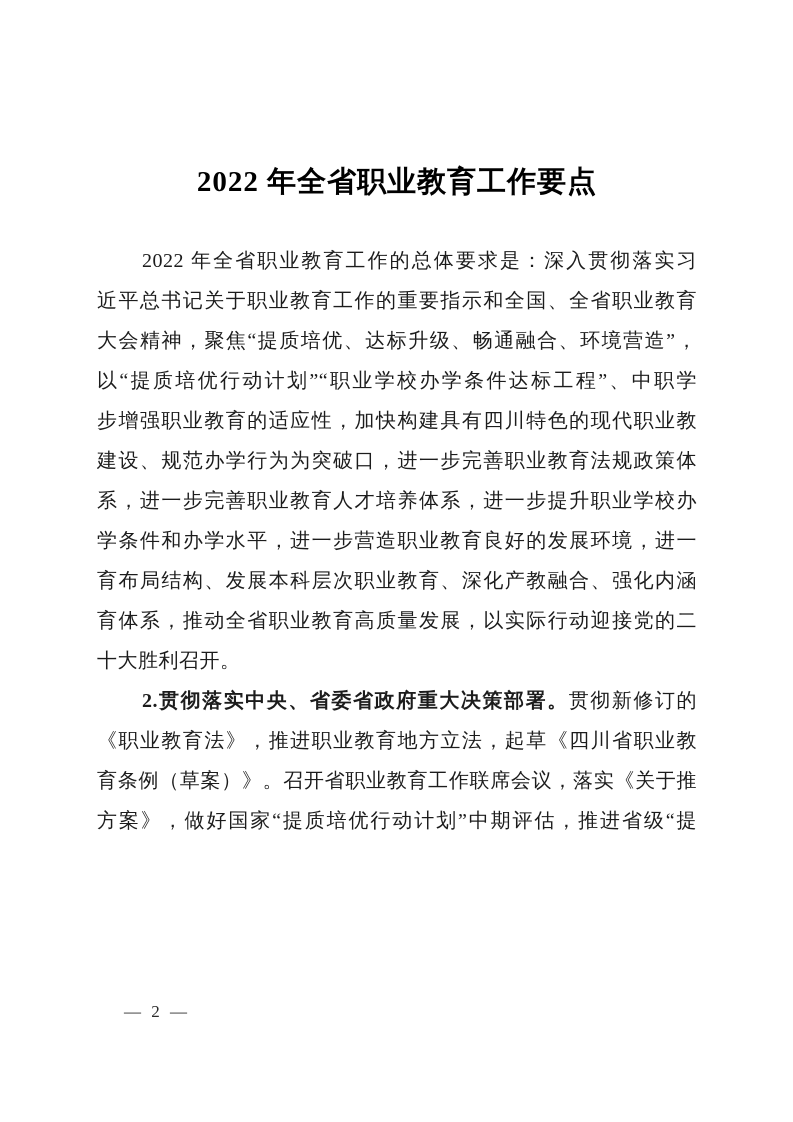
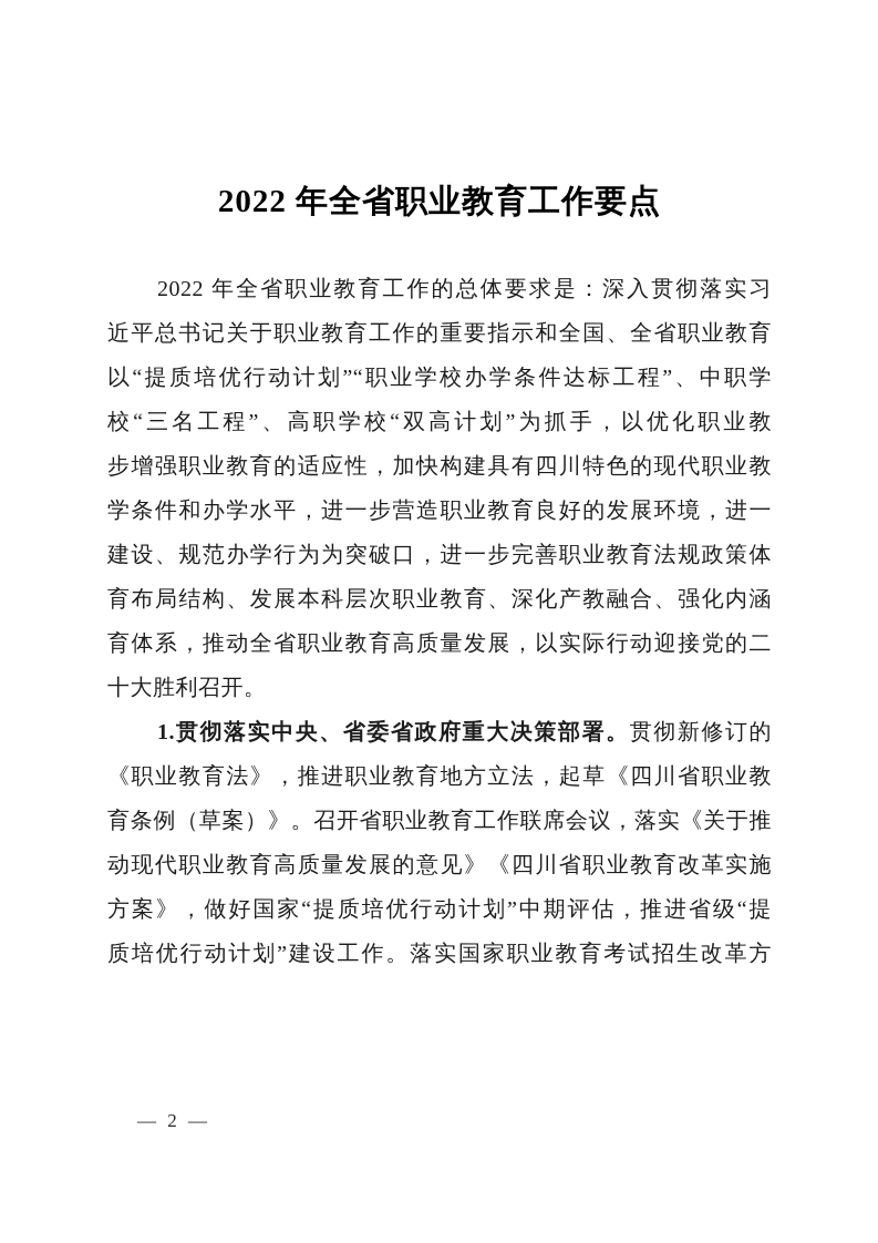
  2022 年全省职业教育工作要点
  2022 年全省职业教育工作的总体要求是：深入贯彻落实习
  近平总书记关于职业教育工作的重要指示和全国、全省职业教育
- 大会精神，聚焦“提质培优、达标升级、畅通融合、环境营造”，
  以“提质培优行动计划”“职业学校办学条件达标工程”、中职学
+ 校“三名工程”、高职学校“双高计划”为抓手，以优化职业教
  步增强职业教育的适应性，加快构建具有四川特色的现代职业教
- 建设、规范办学行为为突破口，进一步完善职业教育法规政策体
+ 学条件和办学水平，进一步营造职业教育良好的发展环境，进一
- 系，进一步完善职业教育人才培养体系，进一步提升职业学校办
- 学条件和办学水平，进一步营造职业教育良好的发展环境，进一
+ 建设、规范办学行为为突破口，进一步完善职业教育法规政策体
  育布局结构、发展本科层次职业教育、深化产教融合、强化内涵
  育体系，推动全省职业教育高质量发展，以实际行动迎接党的二
  十大胜利召开。
- 2.贯彻落实中央、省委省政府重大决策部署。贯彻新修订的
+ 1.贯彻落实中央、省委省政府重大决策部署。贯彻新修订的
  《职业教育法》，推进职业教育地方立法，起草《四川省职业教
  育条例（草案）》。召开省职业教育工作联席会议，落实《关于推
+ 动现代职业教育高质量发展的意见》《四川省职业教育改革实施
  方案》，做好国家“提质培优行动计划”中期评估，推进省级“提
+ 质培优行动计划”建设工作。落实国家职业教育考试招生改革方
  — 2 —
